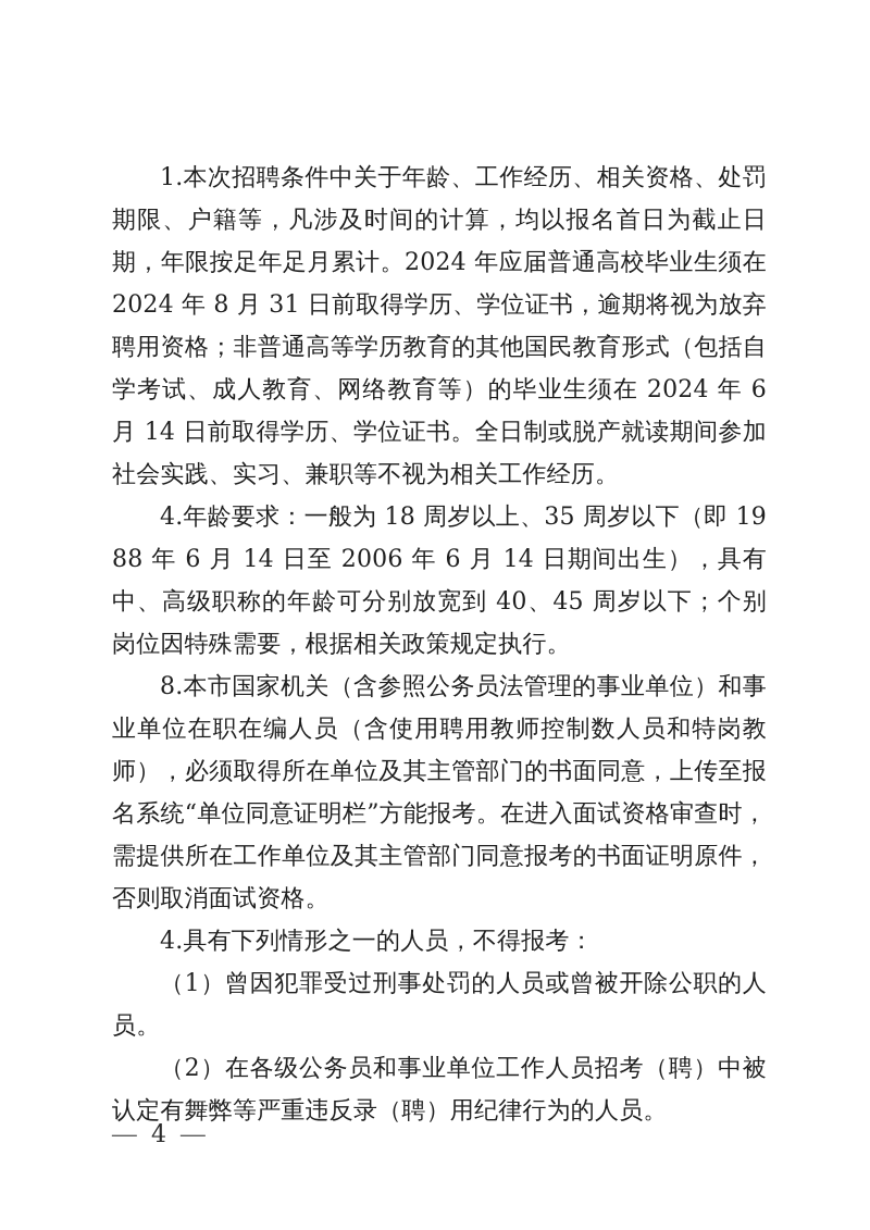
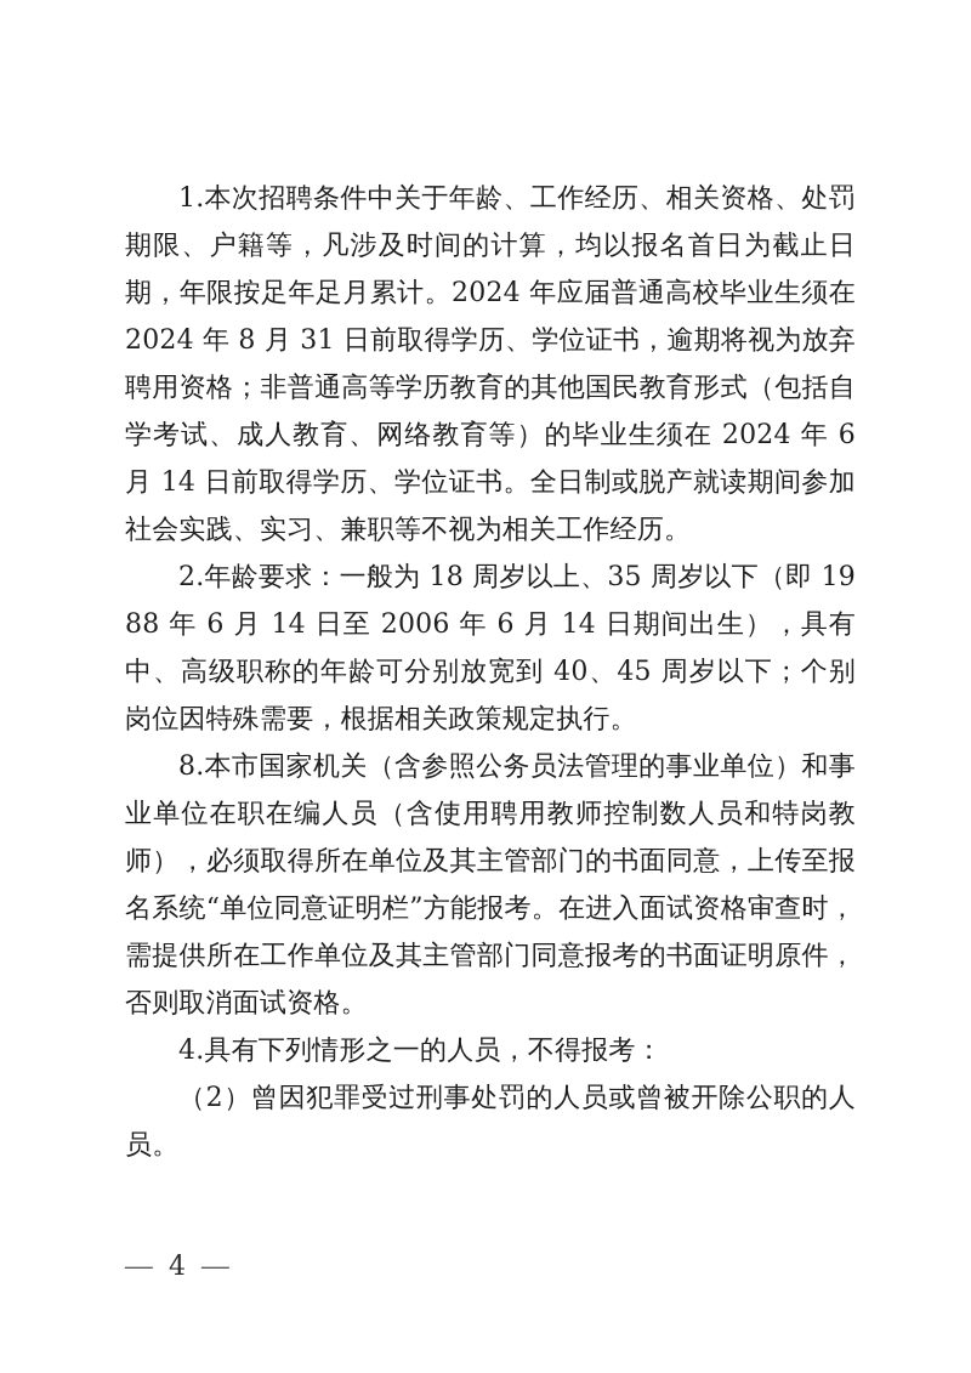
  1.本次招聘条件中关于年龄、工作经历、相关资格、处罚期限、户籍等，凡涉及时间的计算，均以报名首日为截止日期，年限按足年足月累计。2024 年应届普通高校毕业生须在 2024 年 8 月 31 日前取得学历、学位证书，逾期将视为放弃聘用资格；非普通高等学历教育的其他国民教育形式（包括自学考试、成人教育、网络教育等）的毕业生须在 2024 年 6 月 14 日前取得学历、学位证书。全日制或脱产就读期间参加社会实践、实习、兼职等不视为相关工作经历。
- 4.年龄要求：一般为 18 周岁以上、35 周岁以下（即 1988 年 6 月 14 日至 2006 年 6 月 14 日期间出生），具有中、高级职称的年龄可分别放宽到 40、45 周岁以下；个别岗位因特殊需要，根据相关政策规定执行。
+ 2.年龄要求：一般为 18 周岁以上、35 周岁以下（即 1988 年 6 月 14 日至 2006 年 6 月 14 日期间出生），具有中、高级职称的年龄可分别放宽到 40、45 周岁以下；个别岗位因特殊需要，根据相关政策规定执行。
  8.本市国家机关（含参照公务员法管理的事业单位）和事业单位在职在编人员（含使用聘用教师控制数人员和特岗教师），必须取得所在单位及其主管部门的书面同意，上传至报名系统“单位同意证明栏”方能报考。在进入面试资格审查时，需提供所在工作单位及其主管部门同意报考的书面证明原件，否则取消面试资格。
  4.具有下列情形之一的人员，不得报考：
- （1）曾因犯罪受过刑事处罚的人员或曾被开除公职的人员。
+ （2）曾因犯罪受过刑事处罚的人员或曾被开除公职的人员。
- （2）在各级公务员和事业单位工作人员招考（聘）中被认定有舞弊等严重违反录（聘）用纪律行为的人员。
  —
  4
  —
